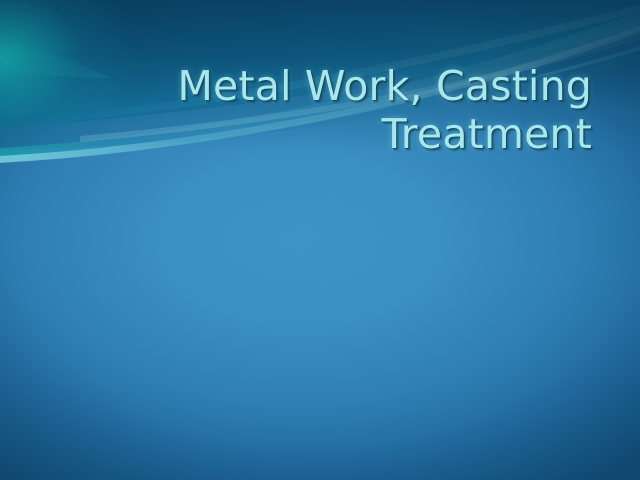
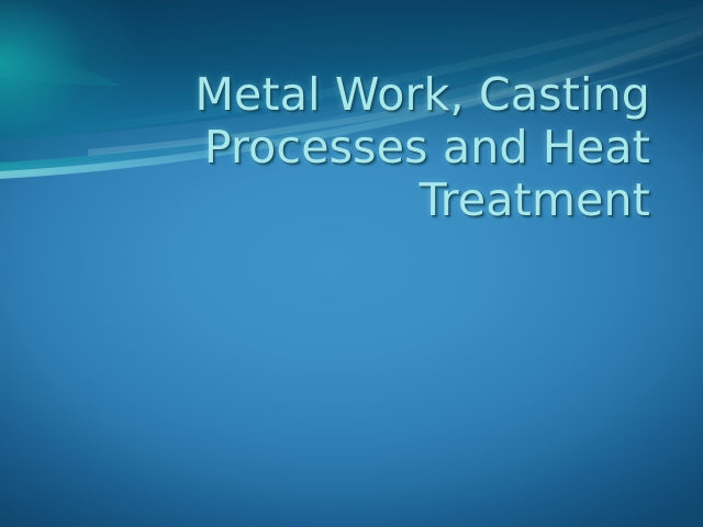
  Metal Work, Casting
+ Processes and Heat
  Treatment
